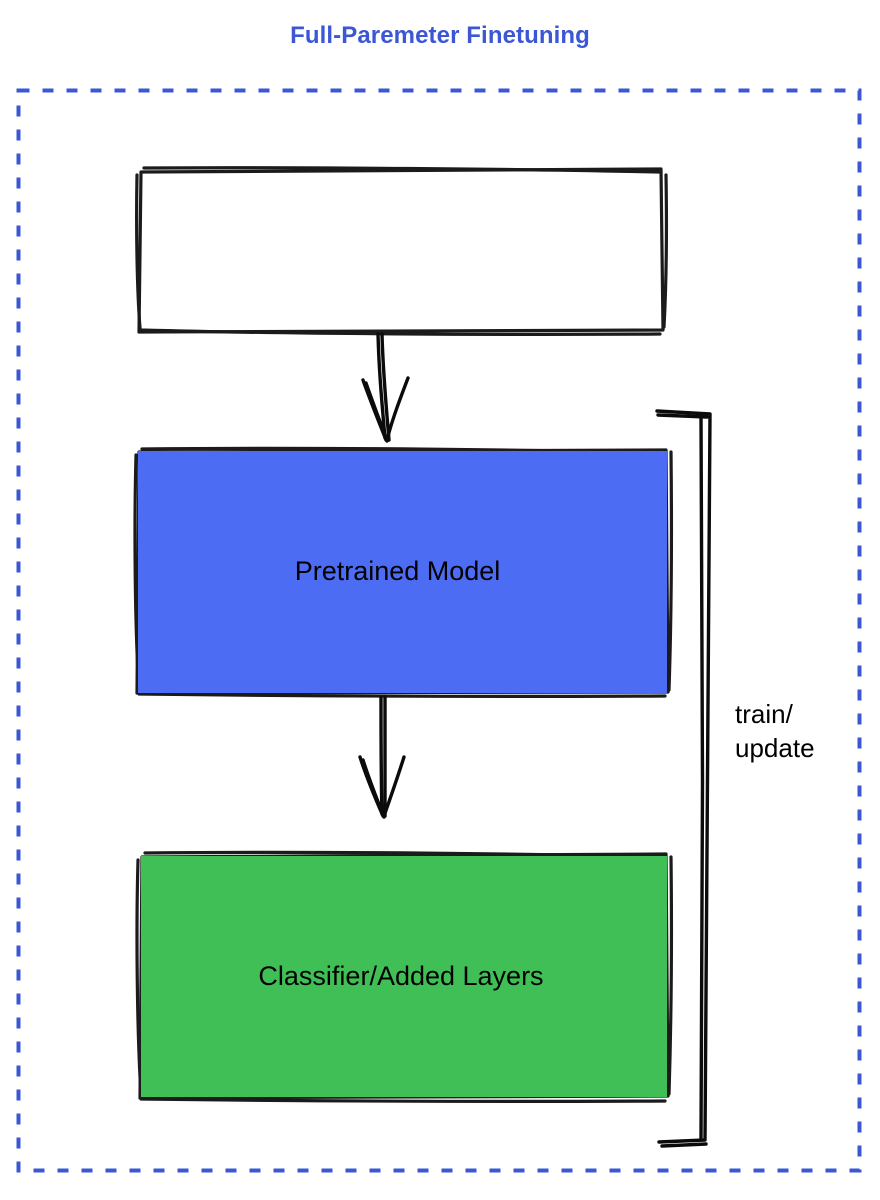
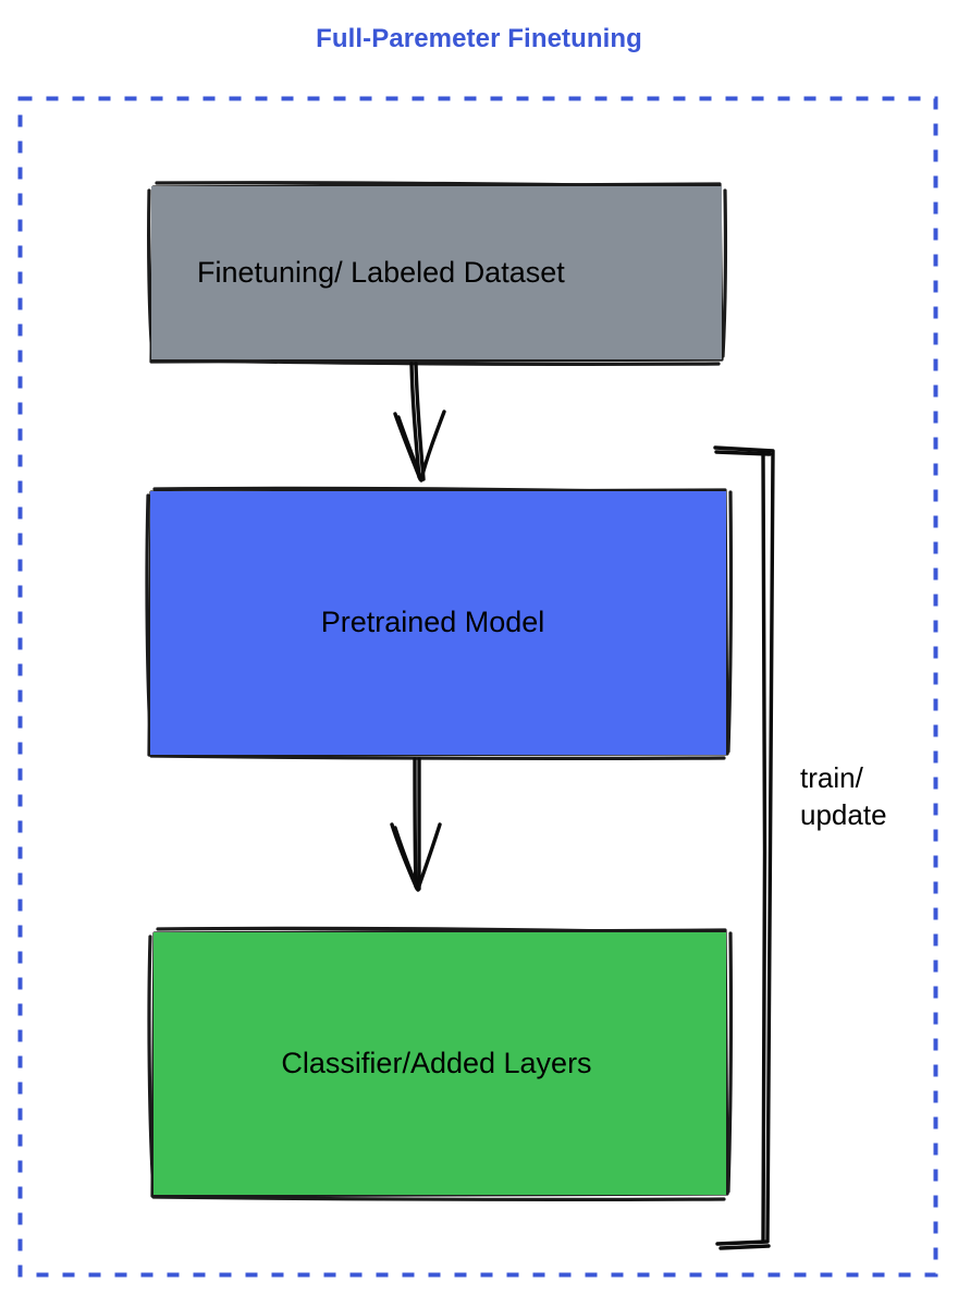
  Full-Paremeter Finetuning
+ Finetuning/ Labeled Dataset
  Pretrained Model
  Classifier/Added Layers
  train/
  update
